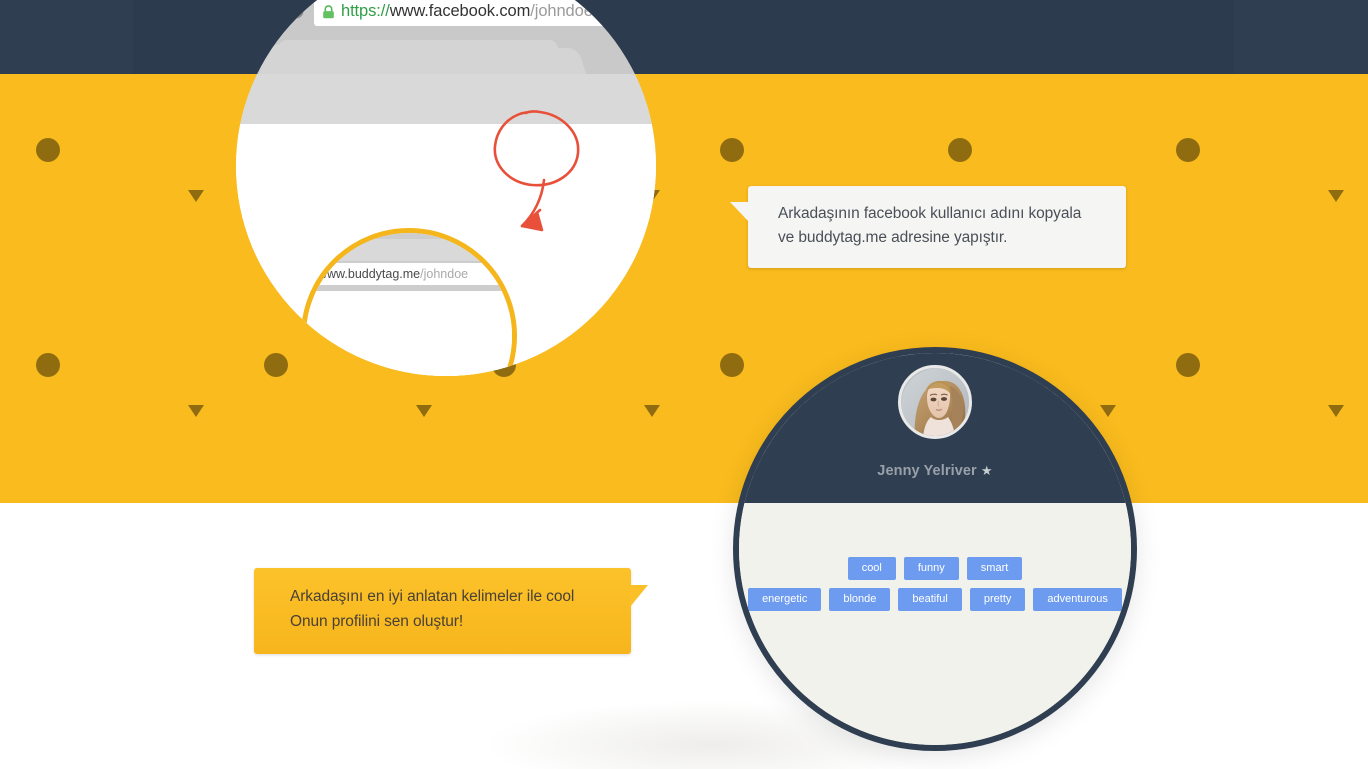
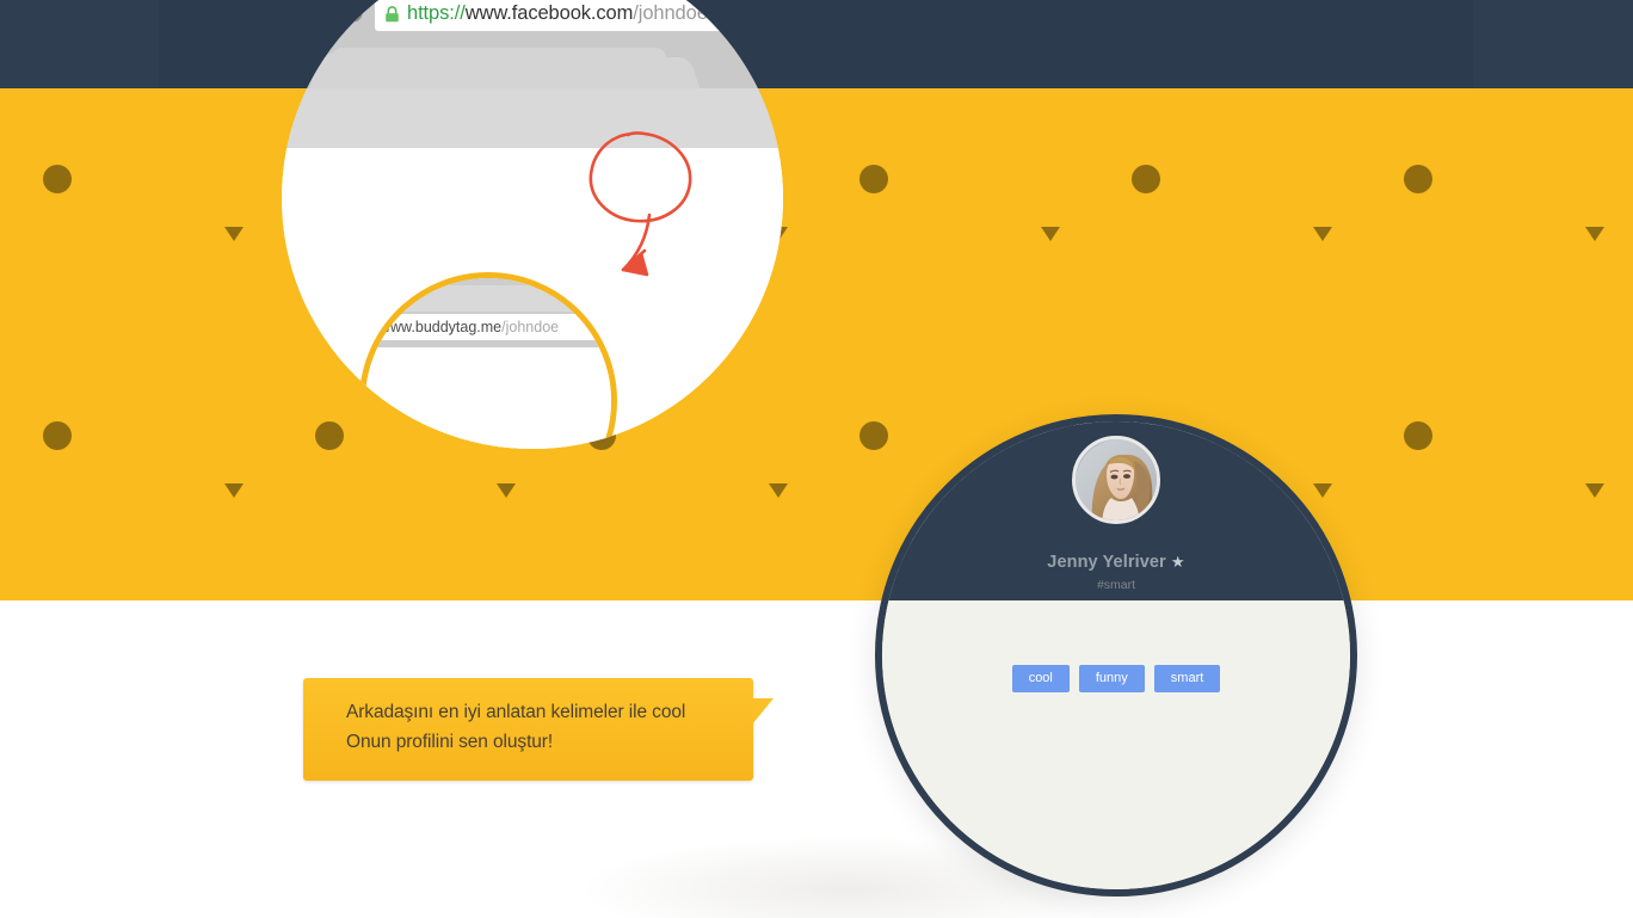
  https://www.facebook.com/johndoe
  www.buddytag.me/johndoe
- Arkadaşının facebook kullanıcı adını kopyala
- ve buddytag.me adresine yapıştır.
  Arkadaşını en iyi anlatan kelimeler ile cool
  Onun profilini sen oluştur!
  Jenny Yelriver ★
+ #smart
  cool
  funny
  smart
- energetic
- blonde
- beatiful
- pretty
- adventurous
